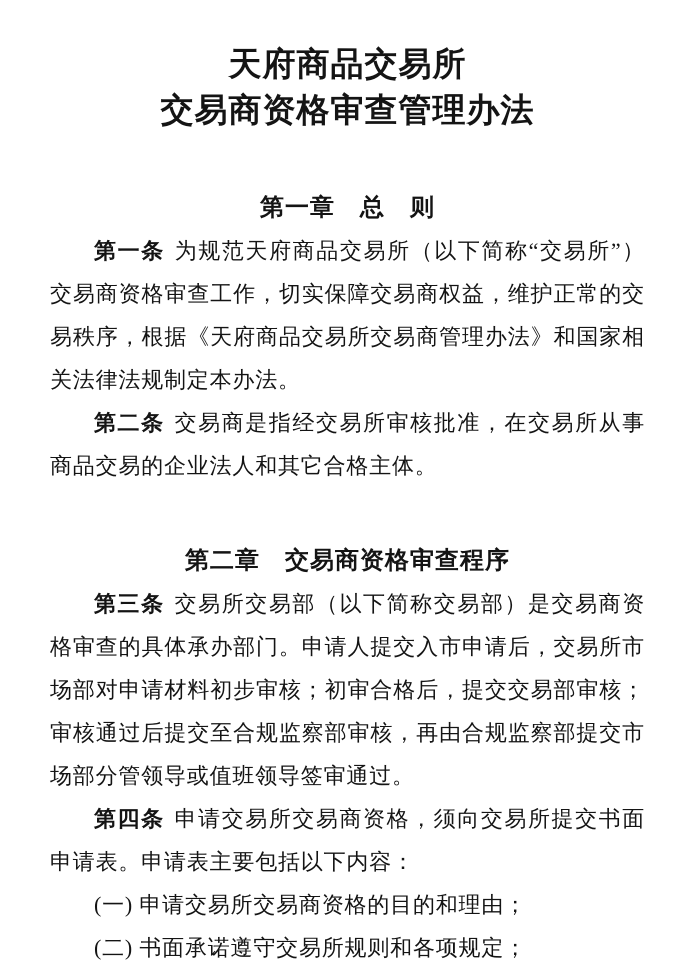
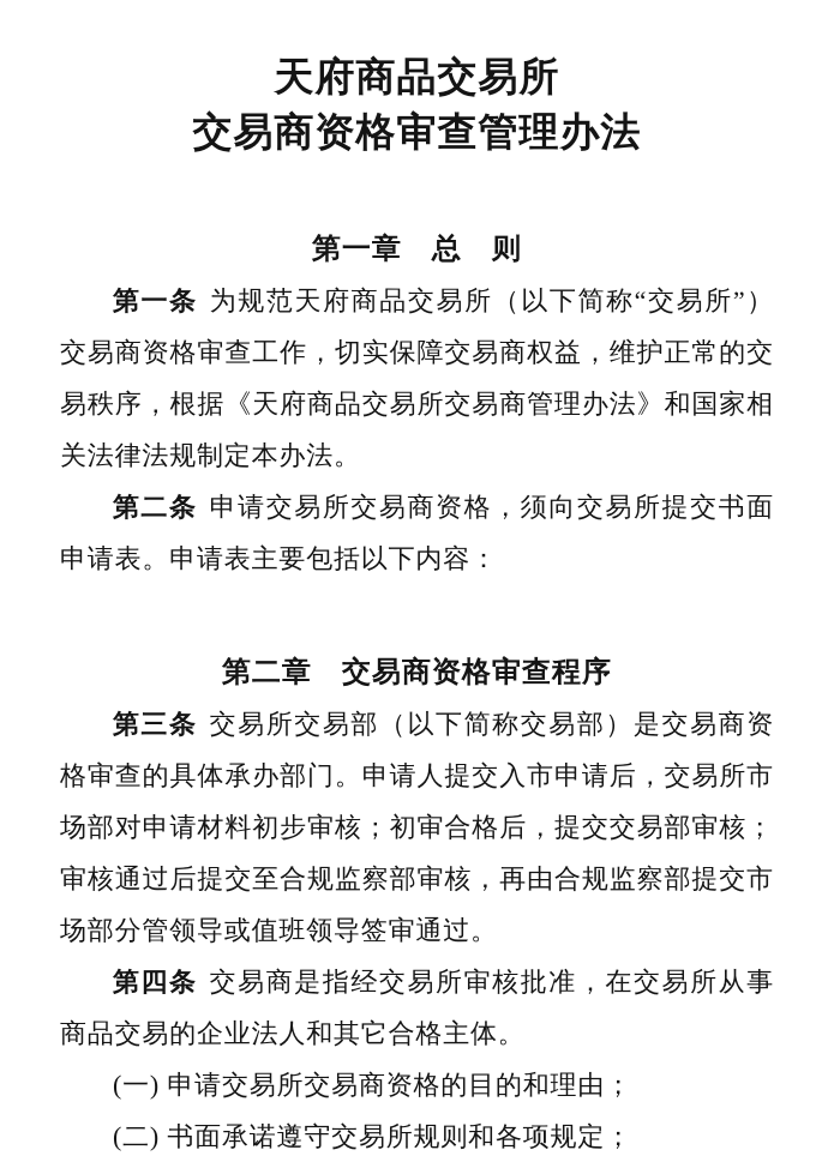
  天府商品交易所
  交易商资格审查管理办法
  第一章 总 则
  第一条 为规范天府商品交易所（以下简称“交易所”）交易商资格审查工作，切实保障交易商权益，维护正常的交易秩序，根据《天府商品交易所交易商管理办法》和国家相关法律法规制定本办法。
- 第二条 交易商是指经交易所审核批准，在交易所从事商品交易的企业法人和其它合格主体。
+ 第二条 申请交易所交易商资格，须向交易所提交书面申请表。申请表主要包括以下内容：
  第二章 交易商资格审查程序
  第三条 交易所交易部（以下简称交易部）是交易商资格审查的具体承办部门。申请人提交入市申请后，交易所市场部对申请材料初步审核；初审合格后，提交交易部审核；审核通过后提交至合规监察部审核，再由合规监察部提交市场部分管领导或值班领导签审通过。
- 第四条 申请交易所交易商资格，须向交易所提交书面申请表。申请表主要包括以下内容：
+ 第四条 交易商是指经交易所审核批准，在交易所从事商品交易的企业法人和其它合格主体。
  (一) 申请交易所交易商资格的目的和理由；
  (二) 书面承诺遵守交易所规则和各项规定；
